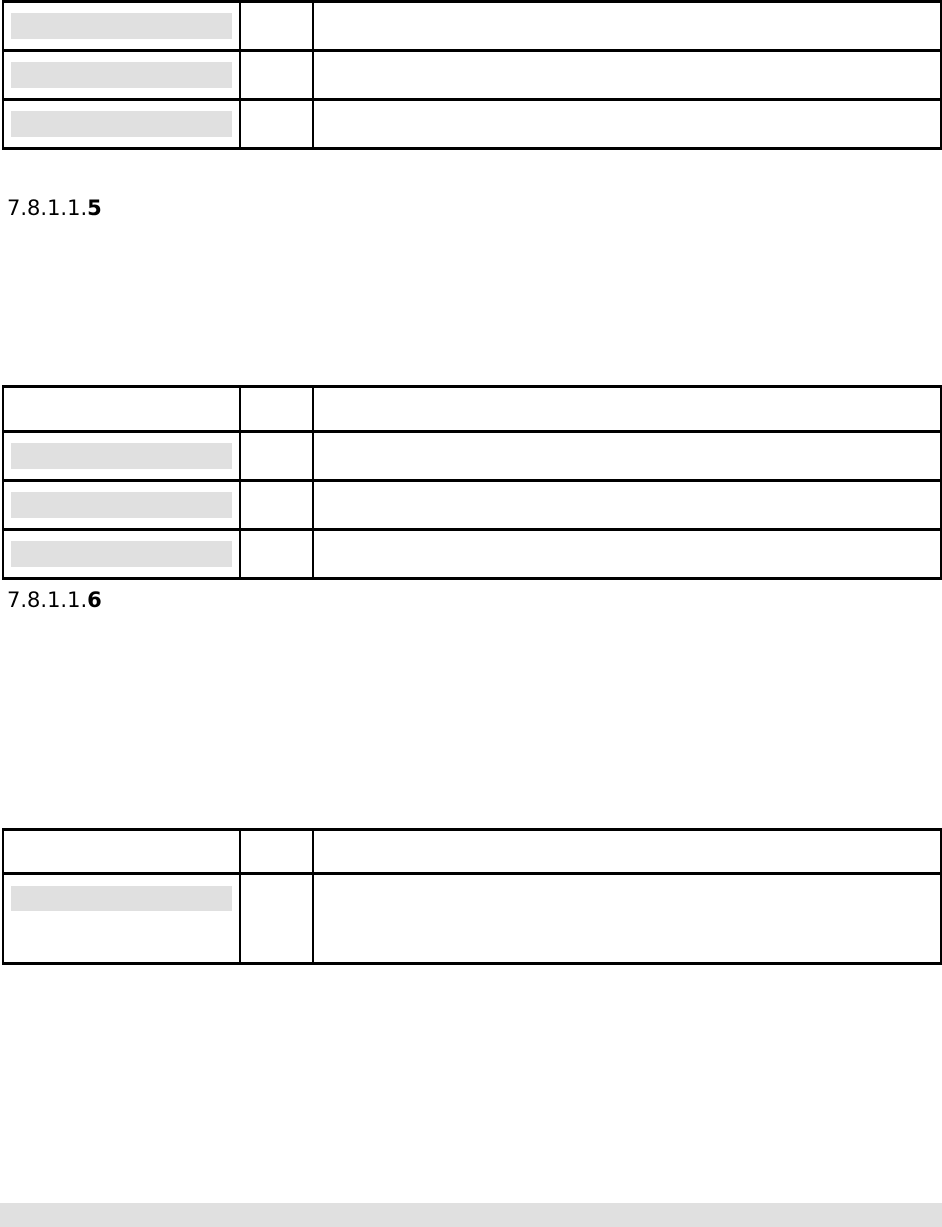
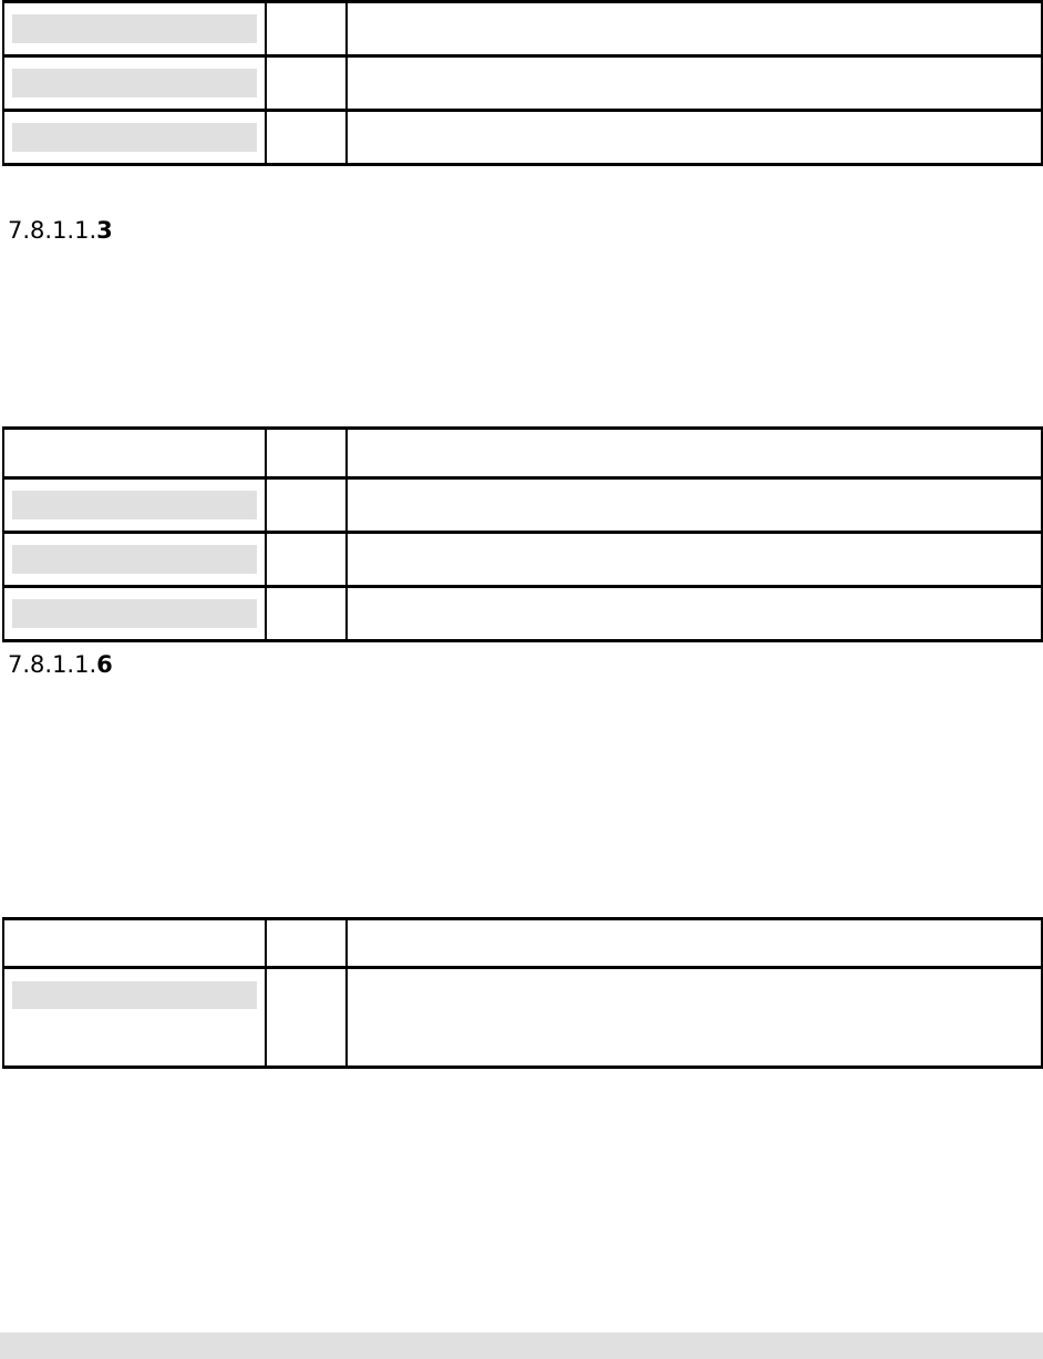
- 7.8.1.1.5
+ 7.8.1.1.3
  7.8.1.1.6
